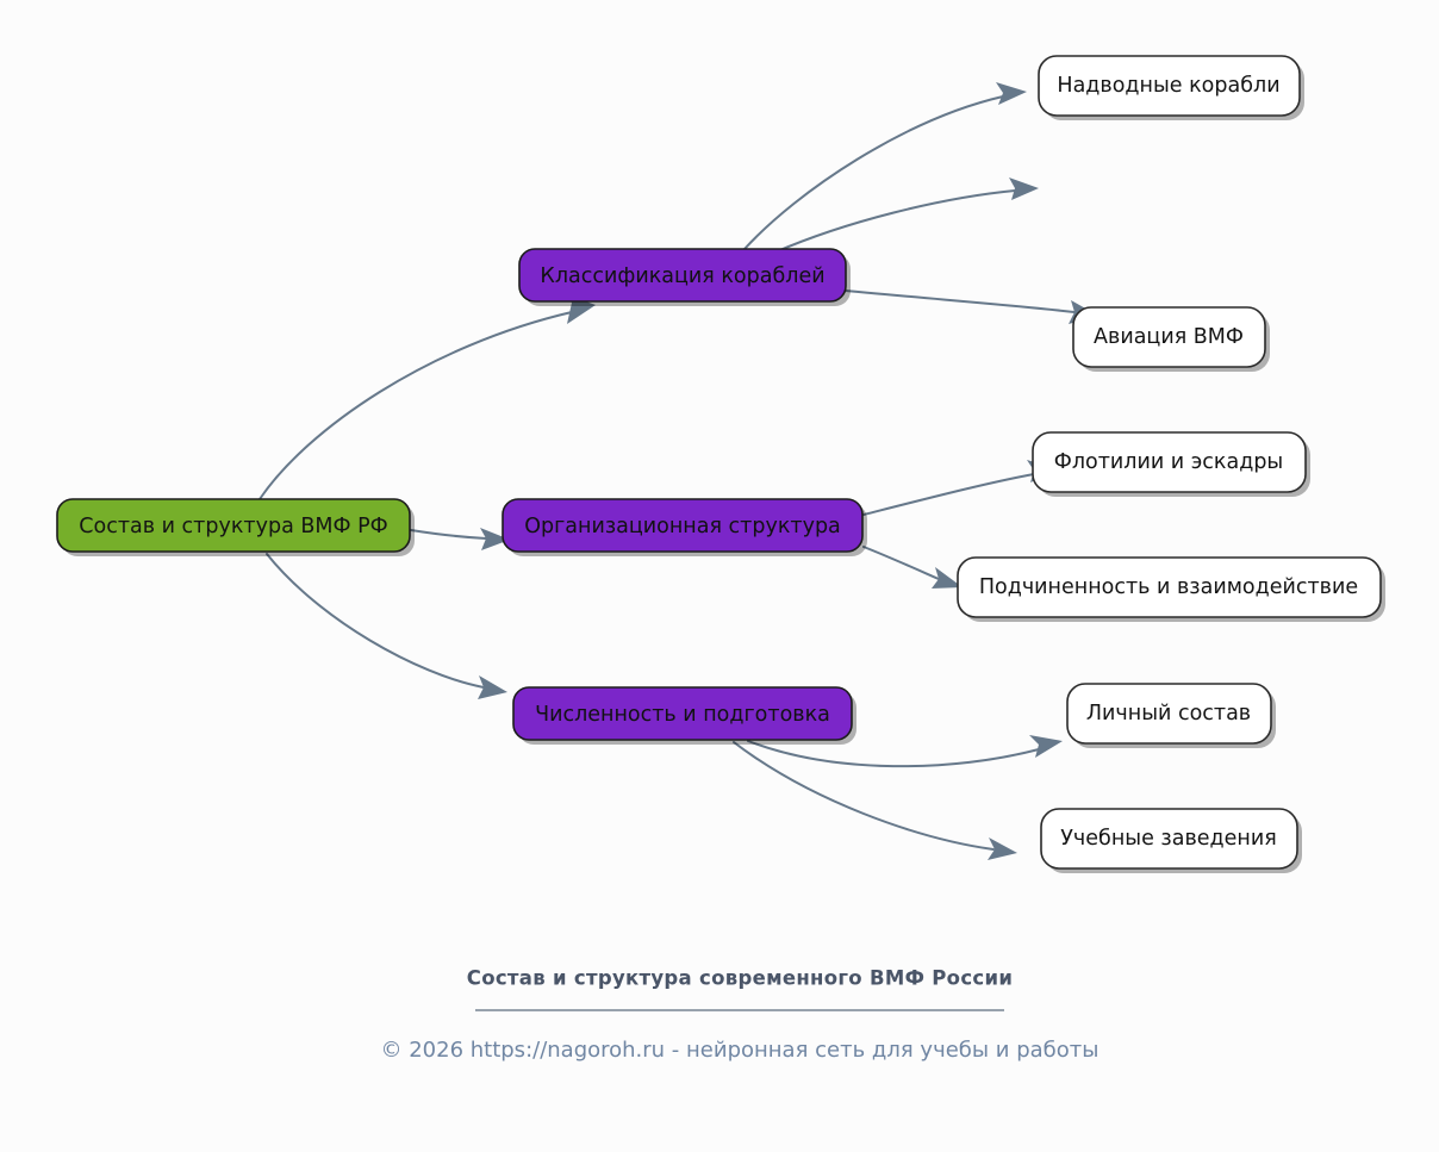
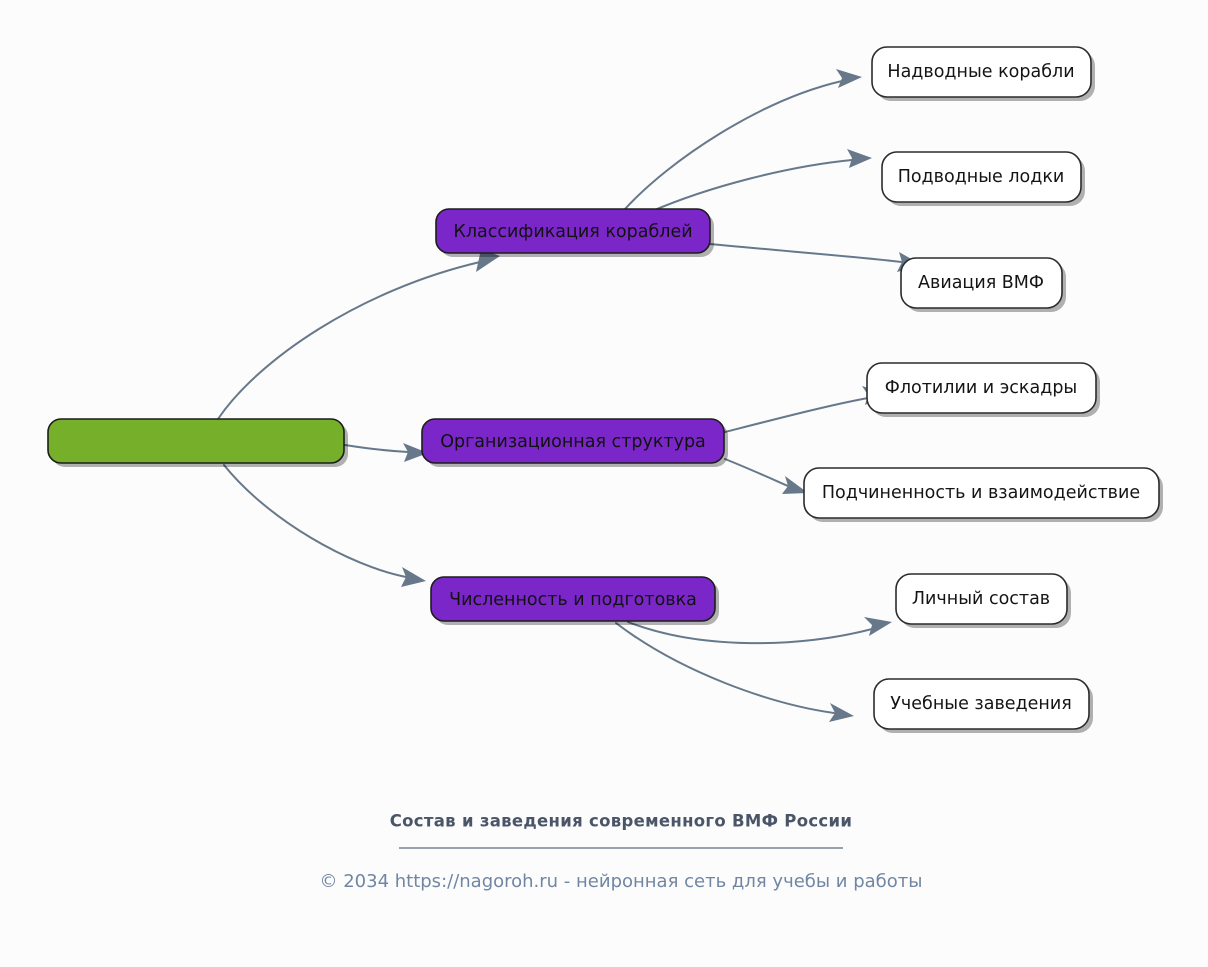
- Состав и структура ВМФ РФ
  Классификация кораблей
  Организационная структура
  Численность и подготовка
  Надводные корабли
+ Подводные лодки
  Авиация ВМФ
  Флотилии и эскадры
  Подчиненность и взаимодействие
  Личный состав
  Учебные заведения
- Состав и структура современного ВМФ России
+ Состав и заведения современного ВМФ России
- © 2026 https://nagoroh.ru - нейронная сеть для учебы и работы
+ © 2034 https://nagoroh.ru - нейронная сеть для учебы и работы
